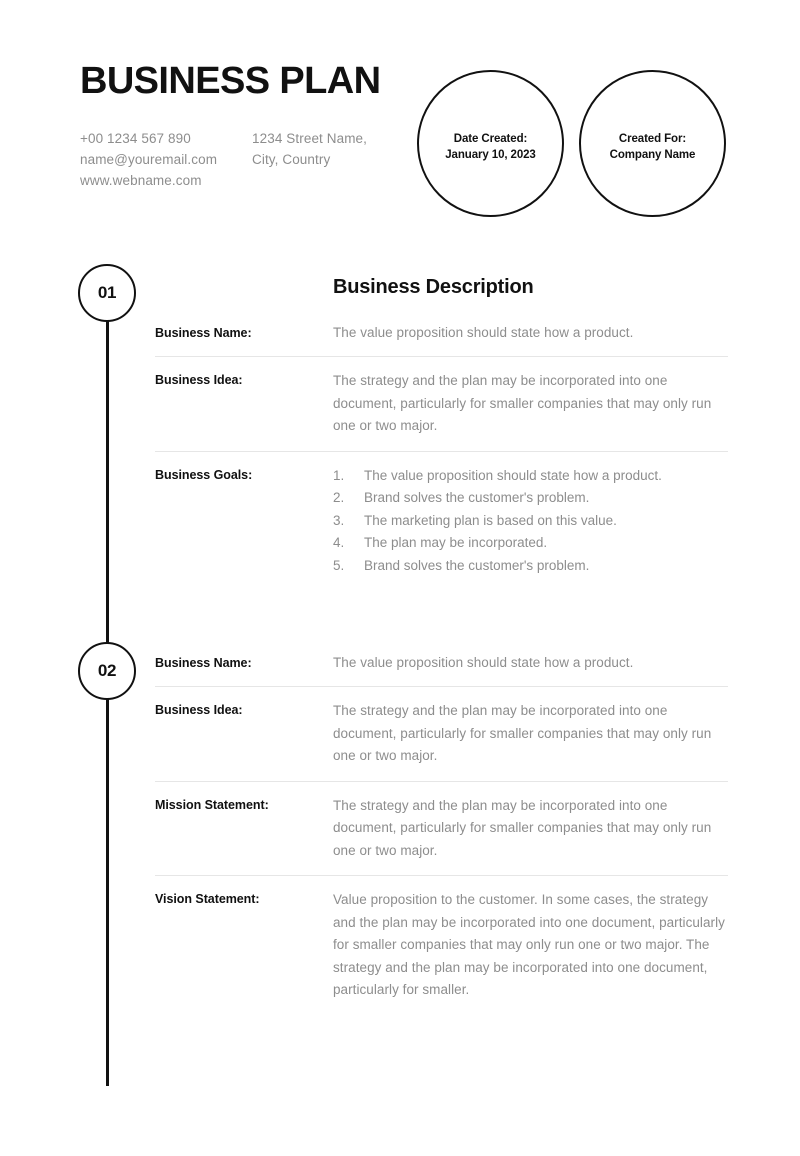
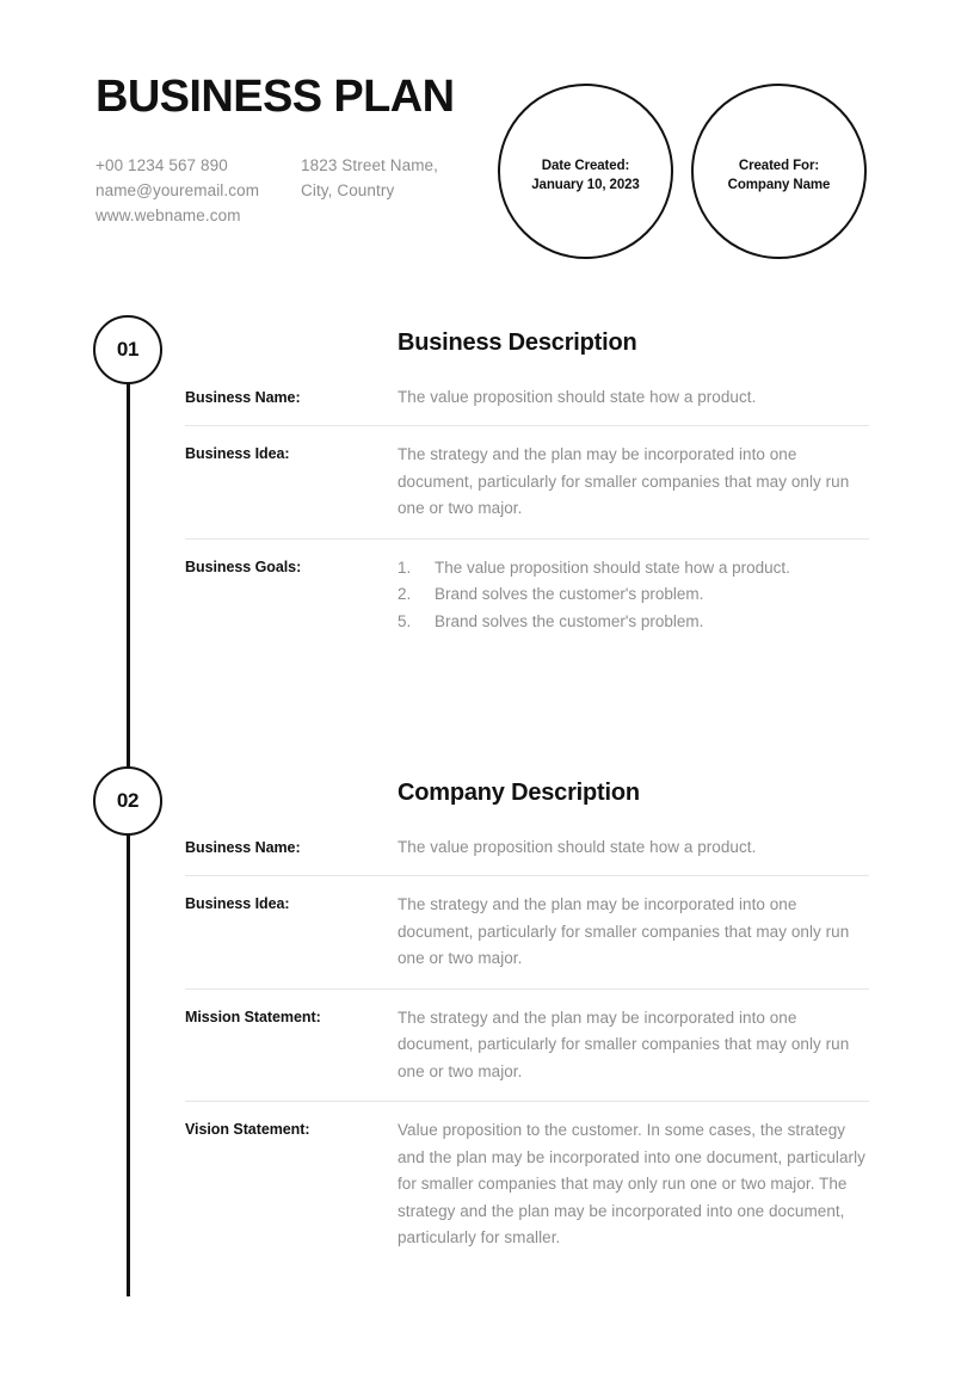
  BUSINESS PLAN
  +00 1234 567 890
  name@youremail.com
  www.webname.com
- 1234 Street Name,
+ 1823 Street Name,
  City, Country
  Date Created:
  January 10, 2023
  Created For:
  Company Name
  01
  02
  Business Description
  Business Name:
  The value proposition should state how a product.
  Business Idea:
  The strategy and the plan may be incorporated into one document, particularly for smaller companies that may only run one or two major.
  Business Goals:
  1.
  The value proposition should state how a product.
  2.
  Brand solves the customer's problem.
- 3.
- The marketing plan is based on this value.
- 4.
- The plan may be incorporated.
  5.
  Brand solves the customer's problem.
+ Company Description
  Business Name:
  The value proposition should state how a product.
  Business Idea:
  The strategy and the plan may be incorporated into one document, particularly for smaller companies that may only run one or two major.
  Mission Statement:
  The strategy and the plan may be incorporated into one document, particularly for smaller companies that may only run one or two major.
  Vision Statement:
  Value proposition to the customer. In some cases, the strategy and the plan may be incorporated into one document, particularly for smaller companies that may only run one or two major. The strategy and the plan may be incorporated into one document, particularly for smaller.
